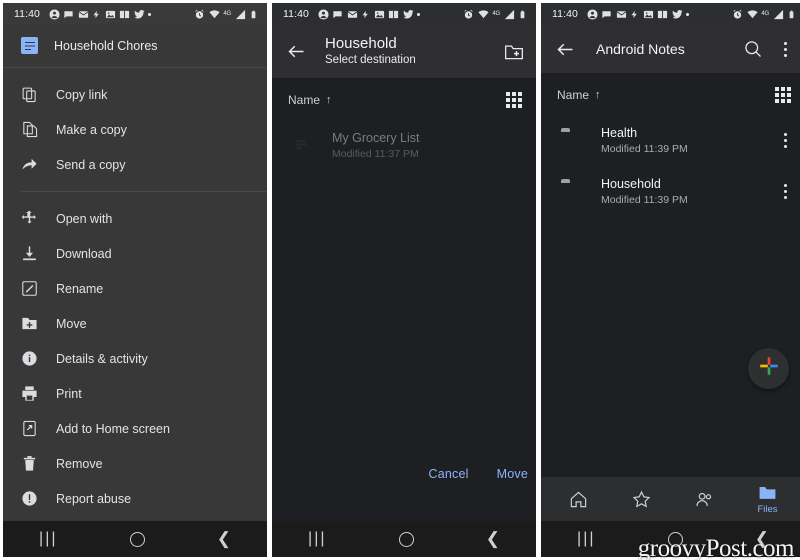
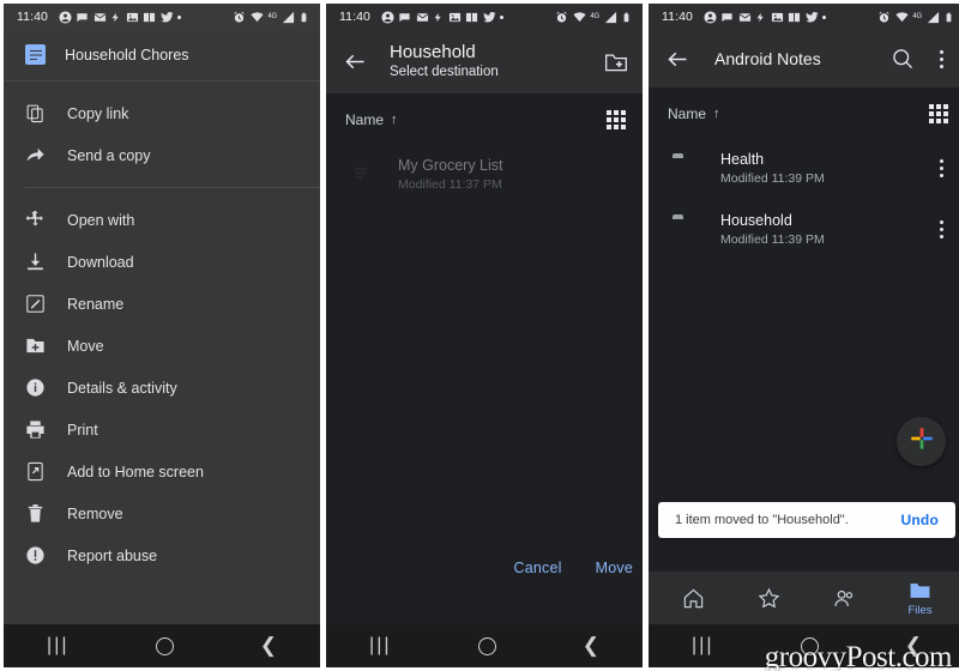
  11:40
  Household Chores
  Copy link
- Make a copy
  Send a copy
  Open with
  Download
  Rename
  Move
  Details & activity
  Print
  Add to Home screen
  Remove
  Report abuse
  |||
  ❮
  11:40
  Household
  Select destination
  Name
  ↑
  My Grocery List
  Modified 11:37 PM
  Cancel
  Move
  |||
  ❮
  11:40
  Android Notes
  Name
  ↑
  Health
  Modified 11:39 PM
  Household
  Modified 11:39 PM
+ 1 item moved to "Household".
+ Undo
  Files
  |||
  ❮
  groovyPost.com
